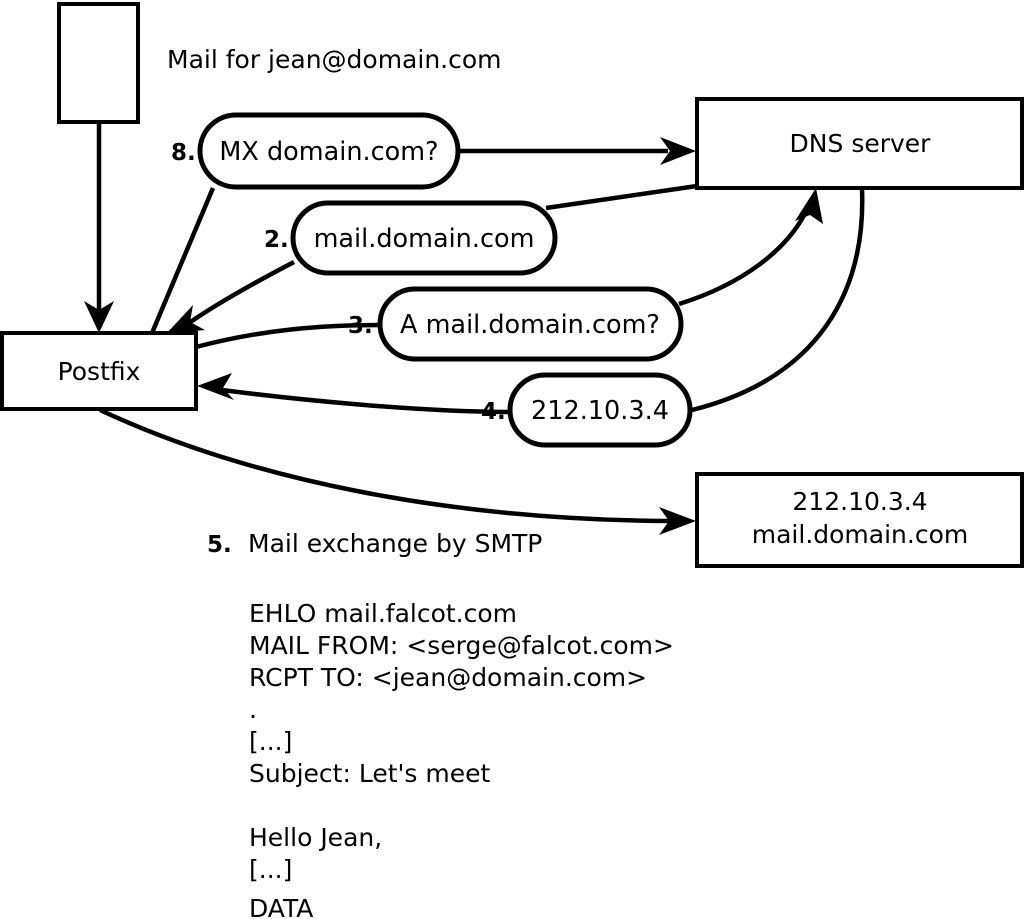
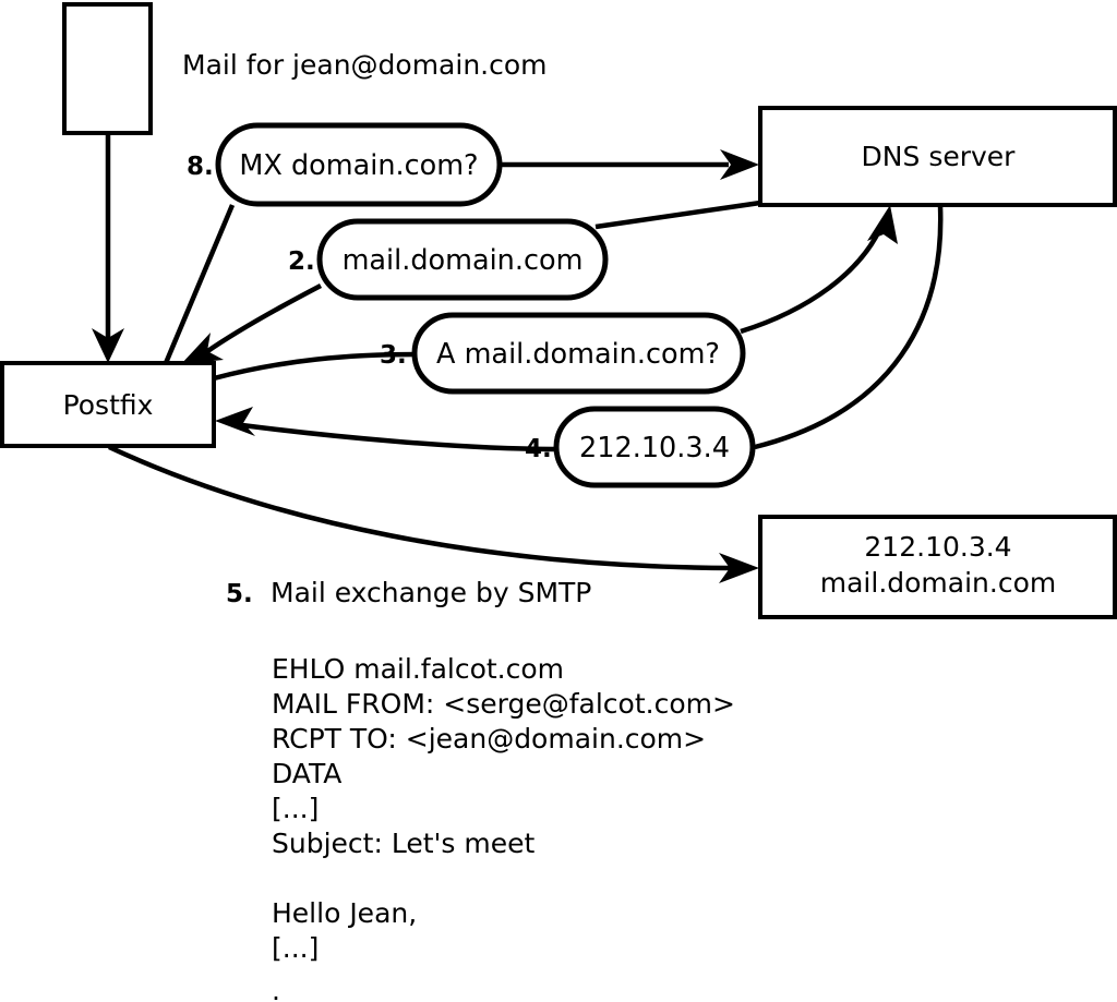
  Postfix
  DNS server
  212.10.3.4
  mail.domain.com
  MX domain.com?
  8.
  mail.domain.com
  2.
  A mail.domain.com?
  3.
  212.10.3.4
  4.
  Mail for jean@domain.com
  5.
  Mail exchange by SMTP
  EHLO mail.falcot.com
  MAIL FROM: <serge@falcot.com>
  RCPT TO: <jean@domain.com>
- .
+ DATA
  [...]
  Subject: Let's meet
  Hello Jean,
  [...]
- DATA
+ .
